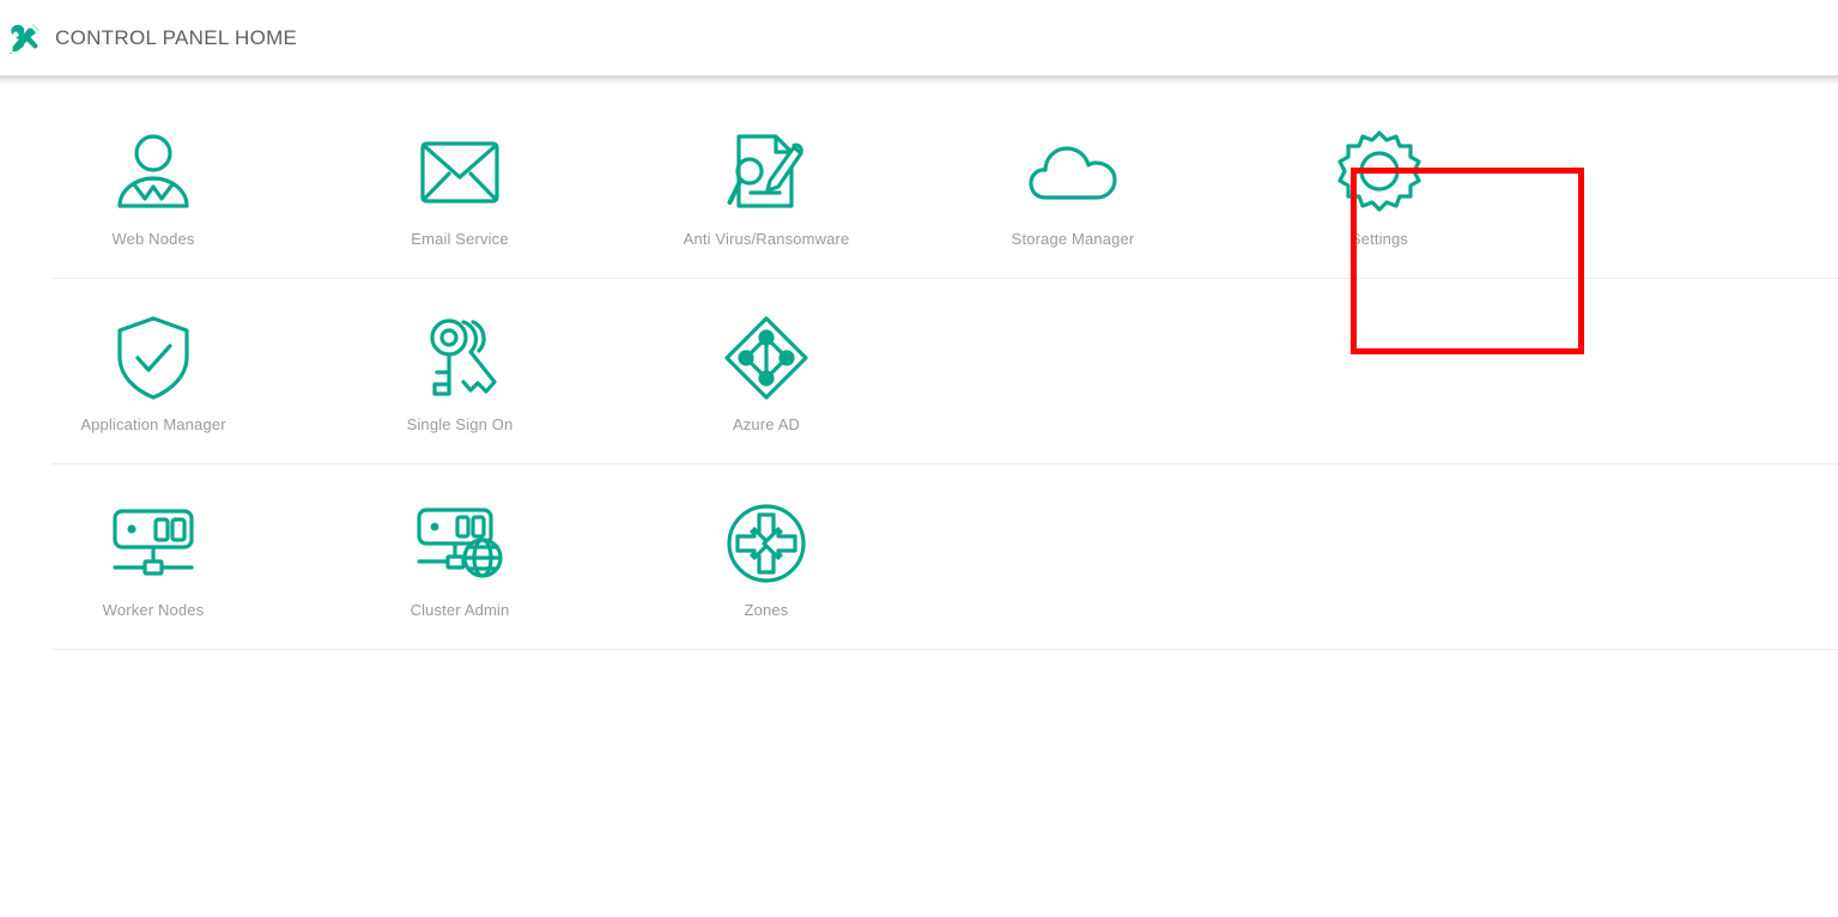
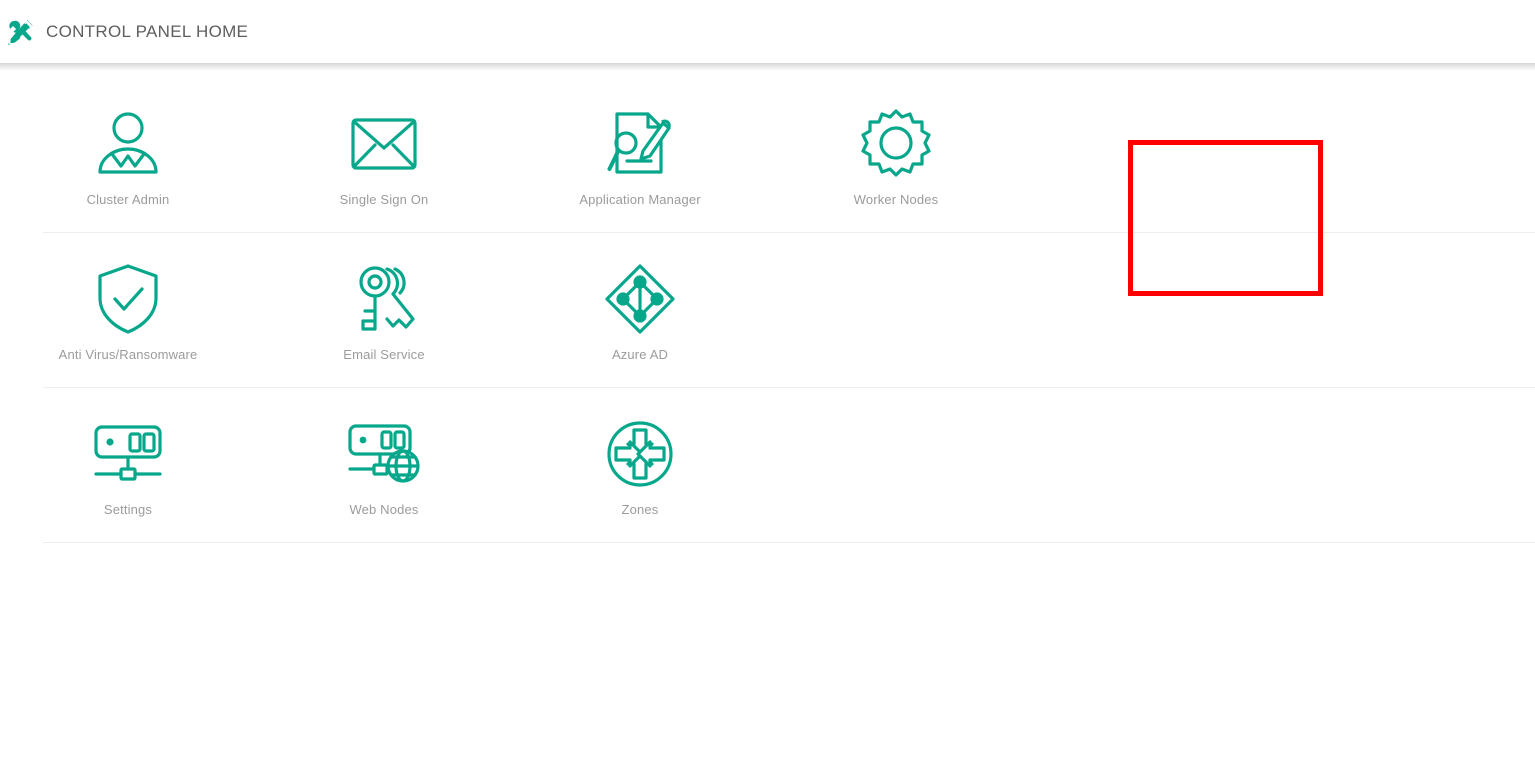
  CONTROL PANEL HOME
- Web Nodes
+ Cluster Admin
- Email Service
+ Single Sign On
- Anti Virus/Ransomware
+ Application Manager
- Storage Manager
- Settings
+ Worker Nodes
- Application Manager
+ Anti Virus/Ransomware
- Single Sign On
+ Email Service
  Azure AD
- Worker Nodes
+ Settings
- Cluster Admin
+ Web Nodes
  Zones
